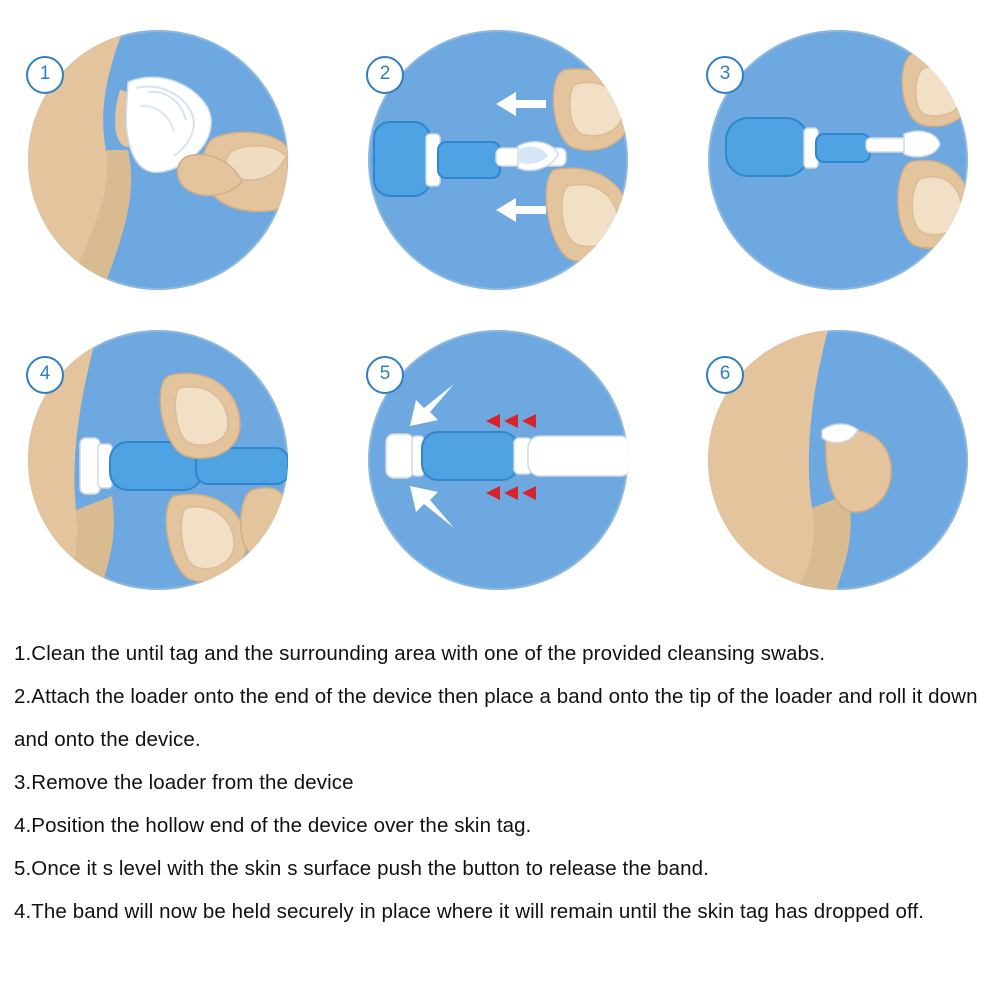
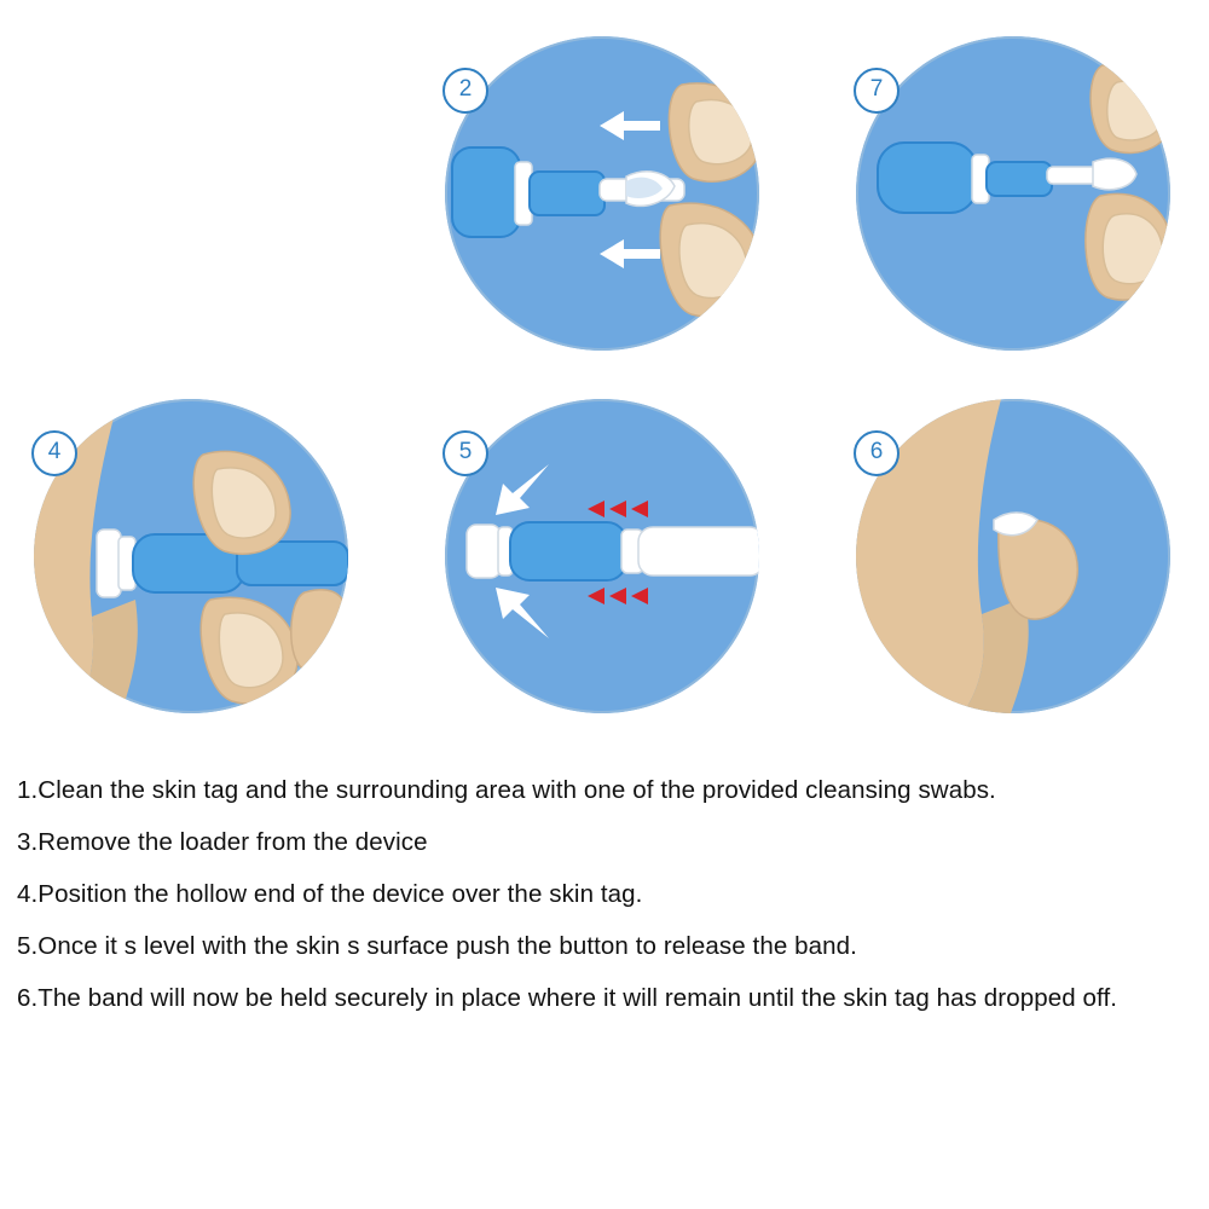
- 1
  2
- 3
+ 7
  4
  5
  6
- 1.Clean the until tag and the surrounding area with one of the provided cleansing swabs.
+ 1.Clean the skin tag and the surrounding area with one of the provided cleansing swabs.
- 2.Attach the loader onto the end of the device then place a band onto the tip of the loader and roll it down and onto the device.
  3.Remove the loader from the device
  4.Position the hollow end of the device over the skin tag.
  5.Once it s level with the skin s surface push the button to release the band.
- 4.The band will now be held securely in place where it will remain until the skin tag has dropped off.
+ 6.The band will now be held securely in place where it will remain until the skin tag has dropped off.
